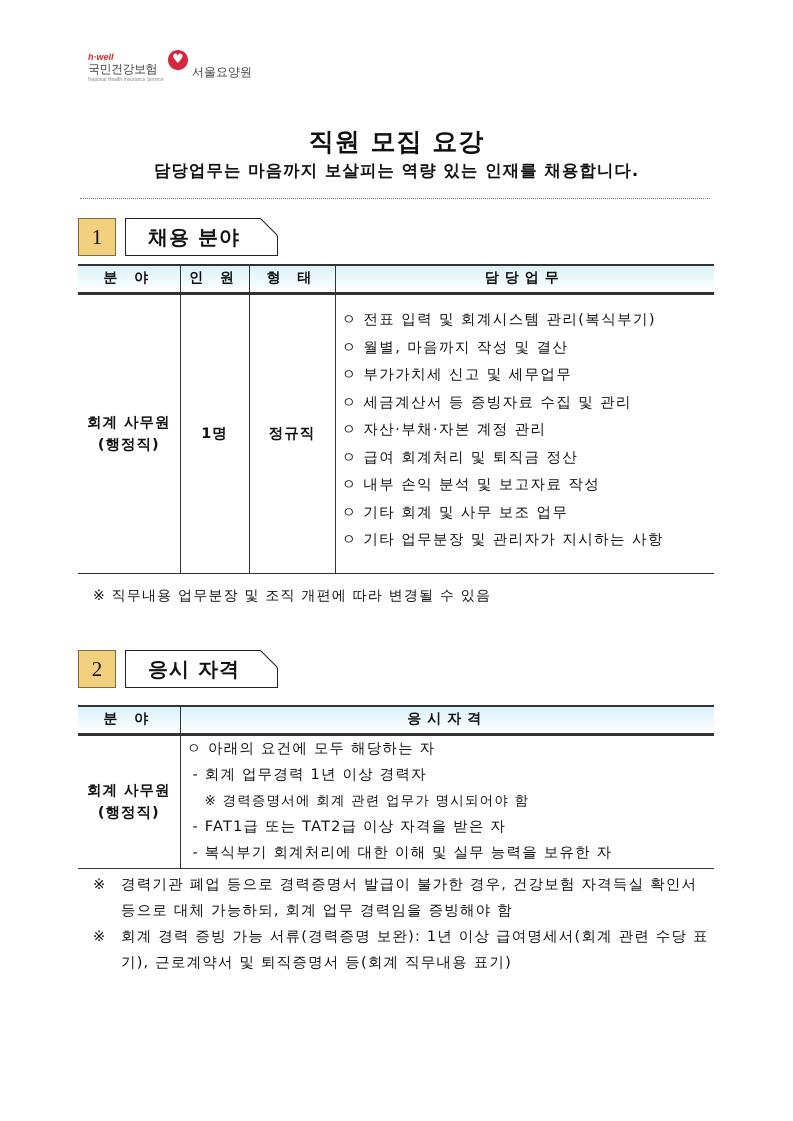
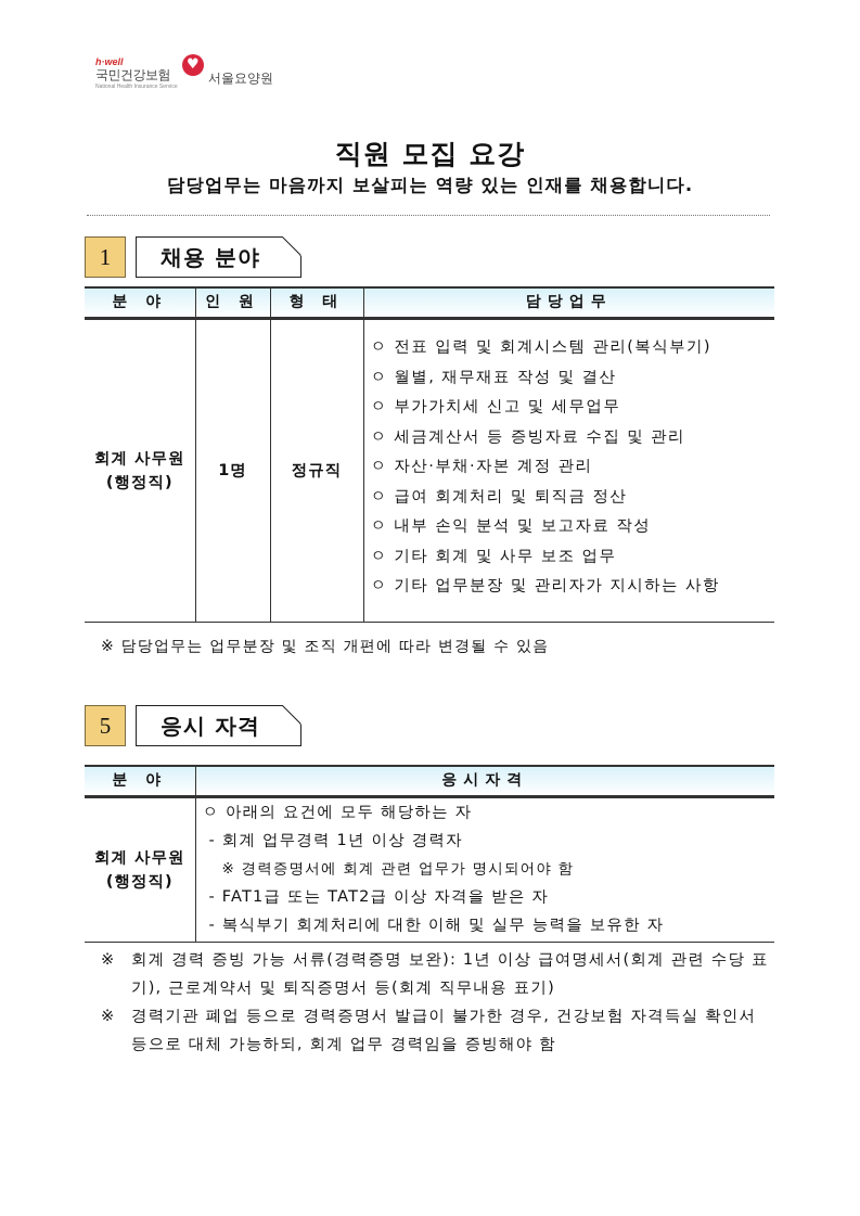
  h·well
  국민건강보험
  서울요양원
  직원 모집 요강
  담당업무는 마음까지 보살피는 역량 있는 인재를 채용합니다.
  1
  채용 분야
  분 야	인 원	형 태	담당업무
- 회계 사무원 (행정직)	1명	정규직	ㅇ 전표 입력 및 회계시스템 관리(복식부기) ㅇ 월별, 마음까지 작성 및 결산 ㅇ 부가가치세 신고 및 세무업무 ㅇ 세금계산서 등 증빙자료 수집 및 관리 ㅇ 자산·부채·자본 계정 관리 ㅇ 급여 회계처리 및 퇴직금 정산 ㅇ 내부 손익 분석 및 보고자료 작성 ㅇ 기타 회계 및 사무 보조 업무 ㅇ 기타 업무분장 및 관리자가 지시하는 사항
+ 회계 사무원 (행정직)	1명	정규직	ㅇ 전표 입력 및 회계시스템 관리(복식부기) ㅇ 월별, 재무재표 작성 및 결산 ㅇ 부가가치세 신고 및 세무업무 ㅇ 세금계산서 등 증빙자료 수집 및 관리 ㅇ 자산·부채·자본 계정 관리 ㅇ 급여 회계처리 및 퇴직금 정산 ㅇ 내부 손익 분석 및 보고자료 작성 ㅇ 기타 회계 및 사무 보조 업무 ㅇ 기타 업무분장 및 관리자가 지시하는 사항
- ※ 직무내용 업무분장 및 조직 개편에 따라 변경될 수 있음
+ ※ 담당업무는 업무분장 및 조직 개편에 따라 변경될 수 있음
- 2
+ 5
  응시 자격
  분 야	응시자격
  회계 사무원 (행정직)	ㅇ 아래의 요건에 모두 해당하는 자 - 회계 업무경력 1년 이상 경력자 ※ 경력증명서에 회계 관련 업무가 명시되어야 함 - FAT1급 또는 TAT2급 이상 자격을 받은 자 - 복식부기 회계처리에 대한 이해 및 실무 능력을 보유한 자
  ※
- 경력기관 폐업 등으로 경력증명서 발급이 불가한 경우, 건강보험 자격득실 확인서 등으로 대체 가능하되, 회계 업무 경력임을 증빙해야 함
+ 회계 경력 증빙 가능 서류(경력증명 보완): 1년 이상 급여명세서(회계 관련 수당 표기), 근로계약서 및 퇴직증명서 등(회계 직무내용 표기)
  ※
- 회계 경력 증빙 가능 서류(경력증명 보완): 1년 이상 급여명세서(회계 관련 수당 표기), 근로계약서 및 퇴직증명서 등(회계 직무내용 표기)
+ 경력기관 폐업 등으로 경력증명서 발급이 불가한 경우, 건강보험 자격득실 확인서 등으로 대체 가능하되, 회계 업무 경력임을 증빙해야 함
